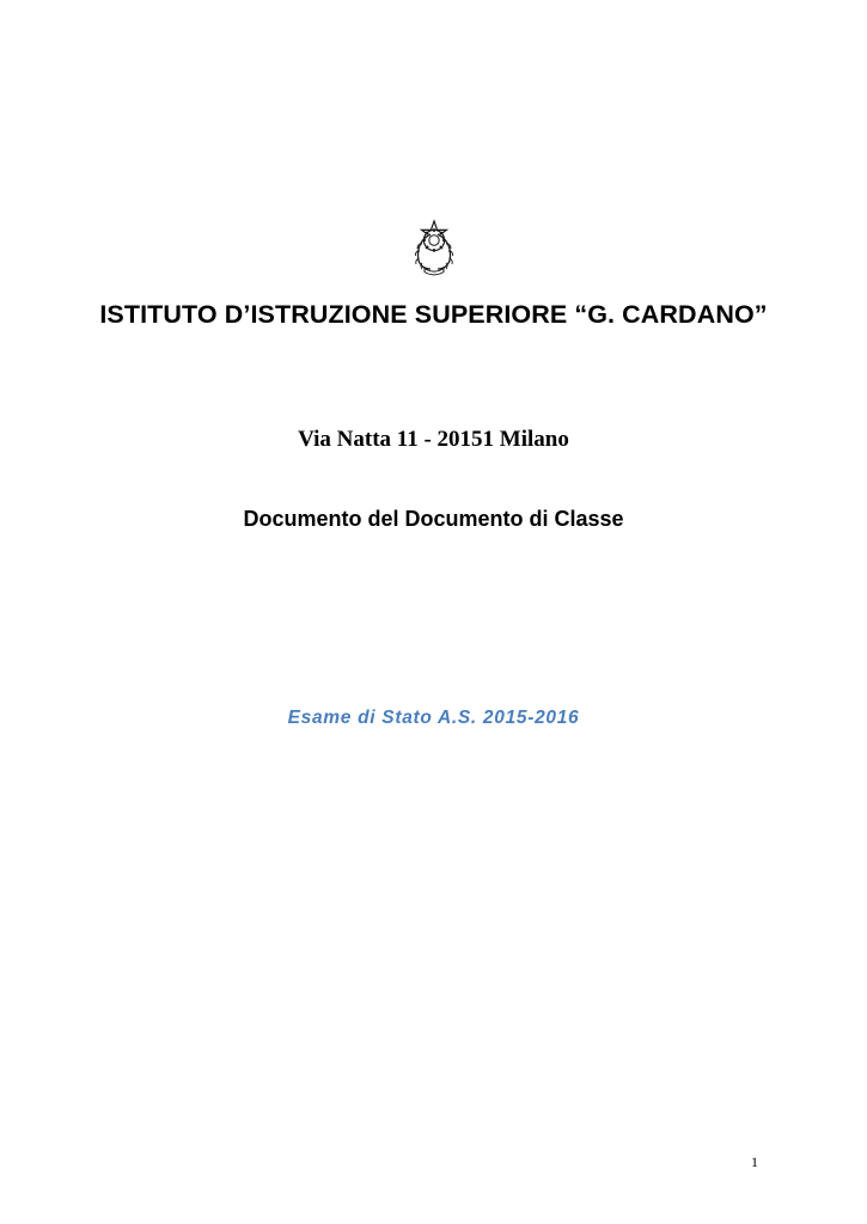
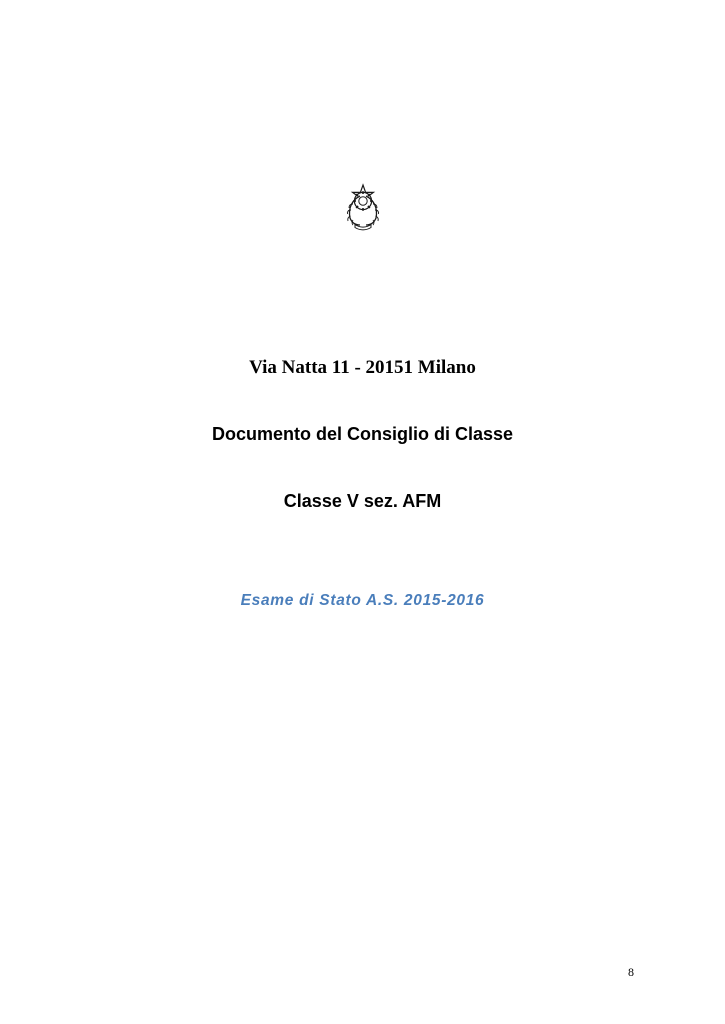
- ISTITUTO D’ISTRUZIONE SUPERIORE “G. CARDANO”
  Via Natta 11 - 20151 Milano
- Documento del Documento di Classe
+ Documento del Consiglio di Classe
+ Classe V sez. AFM
  Esame di Stato A.S. 2015-2016
- 1
+ 8
